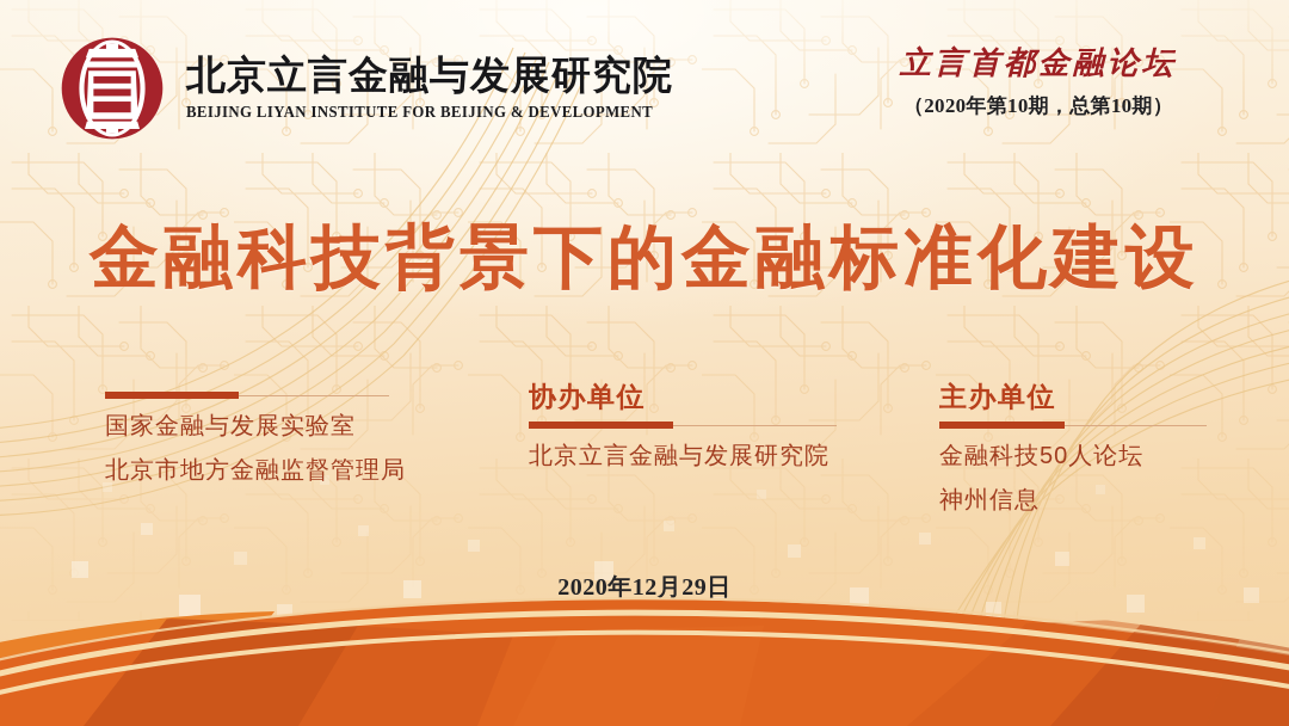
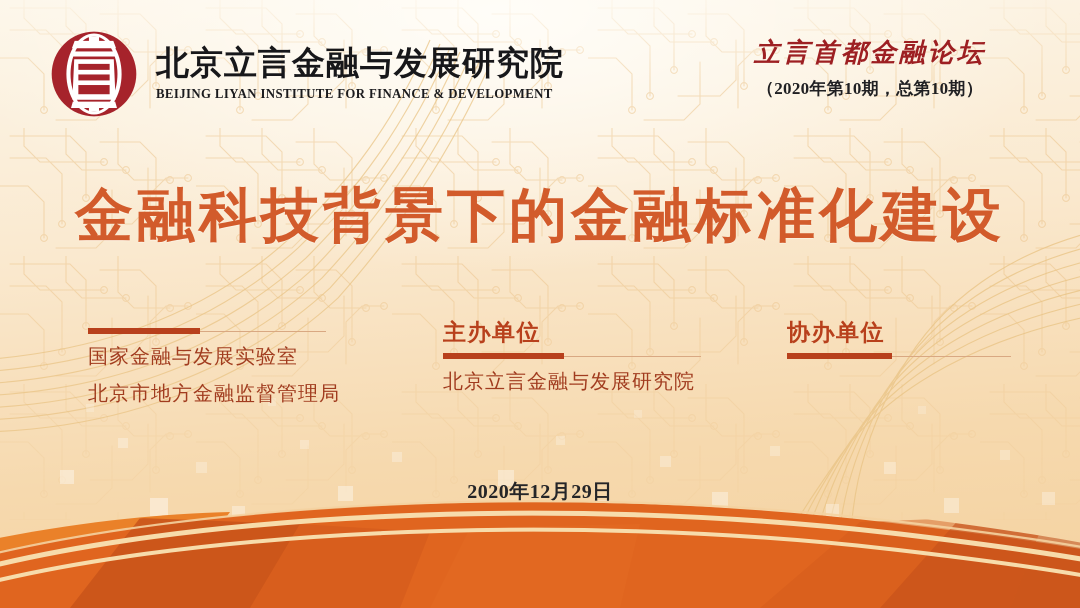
  北京立言金融与发展研究院
- BEIJING LIYAN INSTITUTE FOR BEIJING & DEVELOPMENT
+ BEIJING LIYAN INSTITUTE FOR FINANCE & DEVELOPMENT
  立言首都金融论坛
  （2020年第10期，总第10期）
  金融科技背景下的金融标准化建设
  国家金融与发展实验室
  北京市地方金融监督管理局
- 协办单位
+ 主办单位
  北京立言金融与发展研究院
- 主办单位
+ 协办单位
- 金融科技50人论坛
- 神州信息
  2020年12月29日
